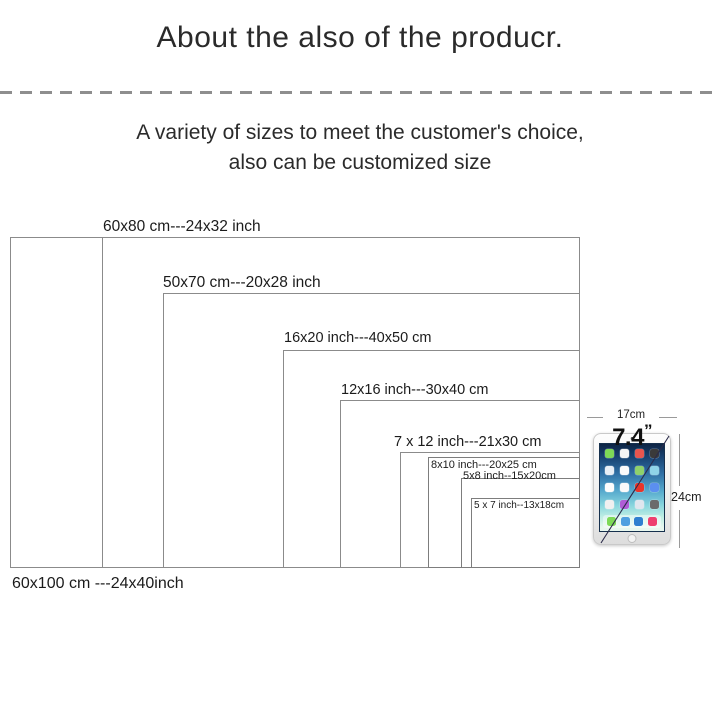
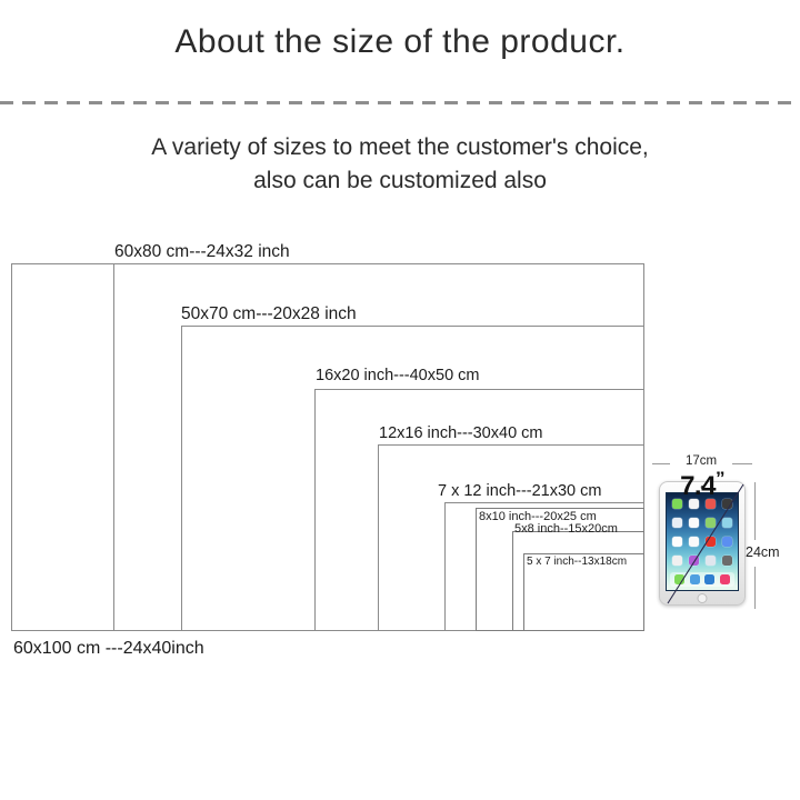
- About the also of the producr.
+ About the size of the producr.
  A variety of sizes to meet the customer's choice,
- also can be customized size
+ also can be customized also
  60x80 cm---24x32 inch
  50x70 cm---20x28 inch
  16x20 inch---40x50 cm
  12x16 inch---30x40 cm
  7 x 12 inch---21x30 cm
  8x10 inch---20x25 cm
  5x8 inch--15x20cm
  5 x 7 inch--13x18cm
  60x100 cm ---24x40inch
  17cm
  24cm
  7.4”
